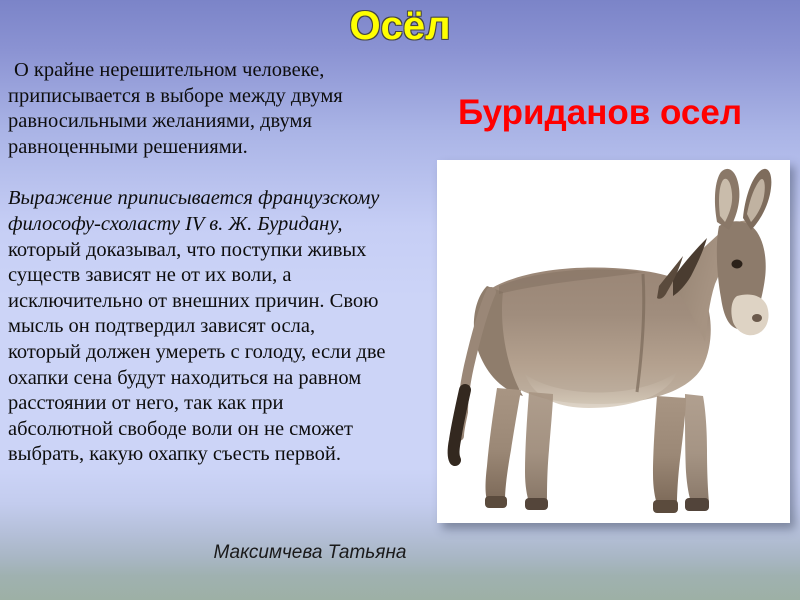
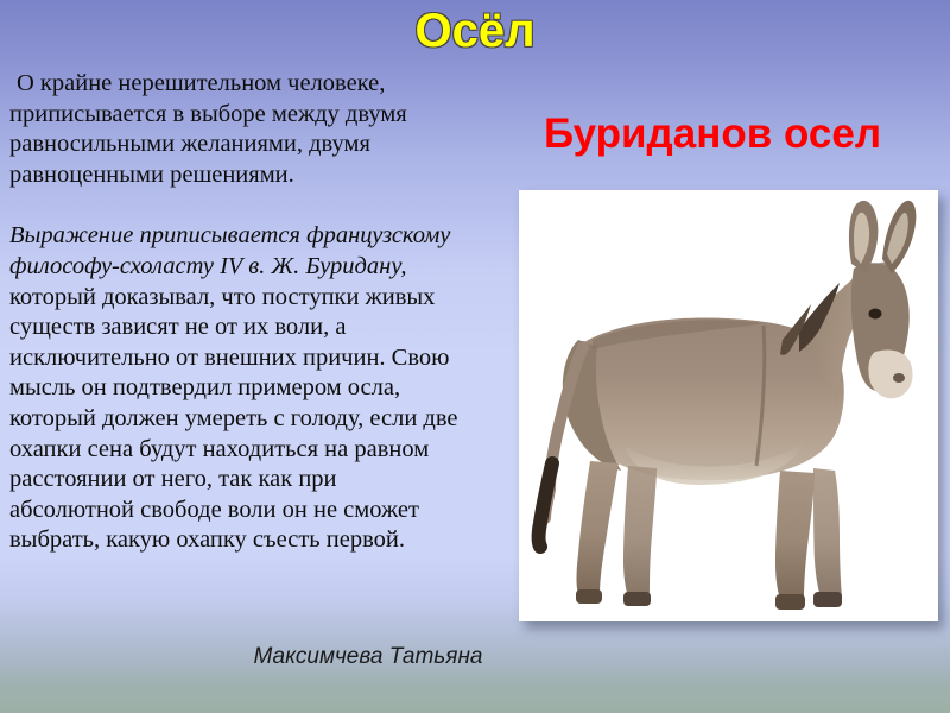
  Осёл
  Буриданов осел
  О крайне нерешительном человеке, приписывается в выборе между двумя равносильными желаниями, двумя равноценными решениями.
- Выражение приписывается французскому философу-схоласту IV в. Ж. Буридану, который доказывал, что поступки живых существ зависят не от их воли, а исключительно от внешних причин. Свою мысль он подтвердил зависят осла, который должен умереть с голоду, если две охапки сена будут находиться на равном расстоянии от него, так как при абсолютной свободе воли он не сможет выбрать, какую охапку съесть первой.
+ Выражение приписывается французскому философу-схоласту IV в. Ж. Буридану, который доказывал, что поступки живых существ зависят не от их воли, а исключительно от внешних причин. Свою мысль он подтвердил примером осла, который должен умереть с голоду, если две охапки сена будут находиться на равном расстоянии от него, так как при абсолютной свободе воли он не сможет выбрать, какую охапку съесть первой.
  Максимчева Татьяна
